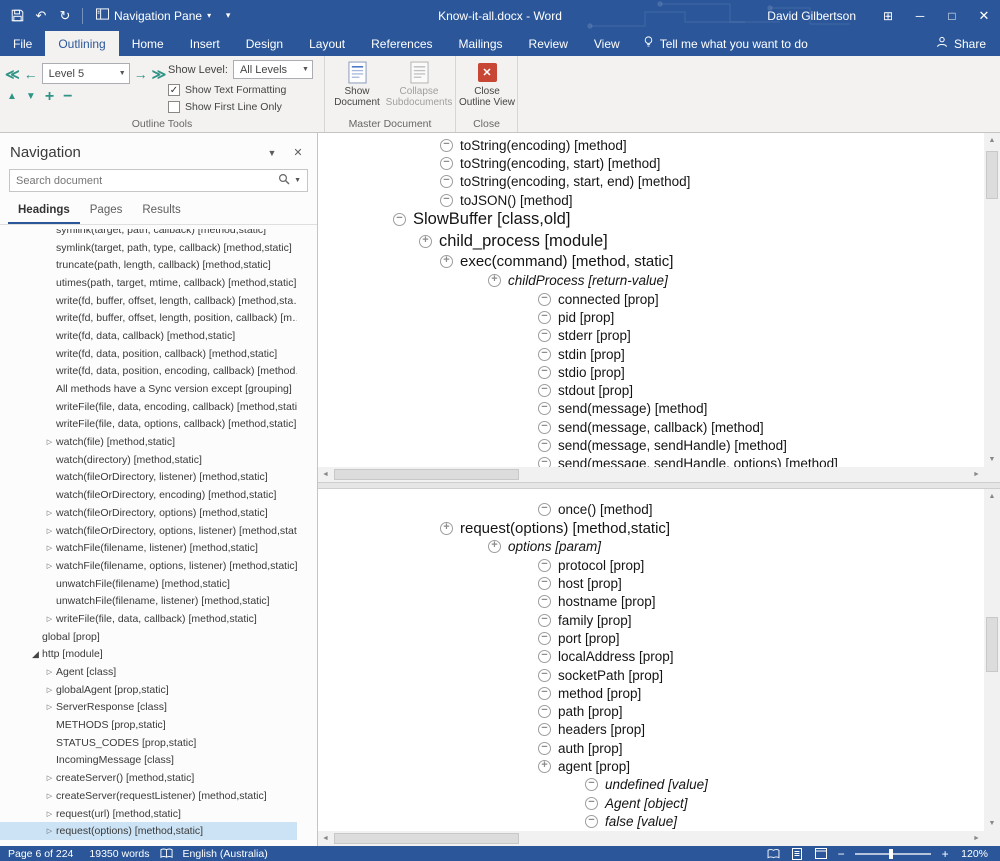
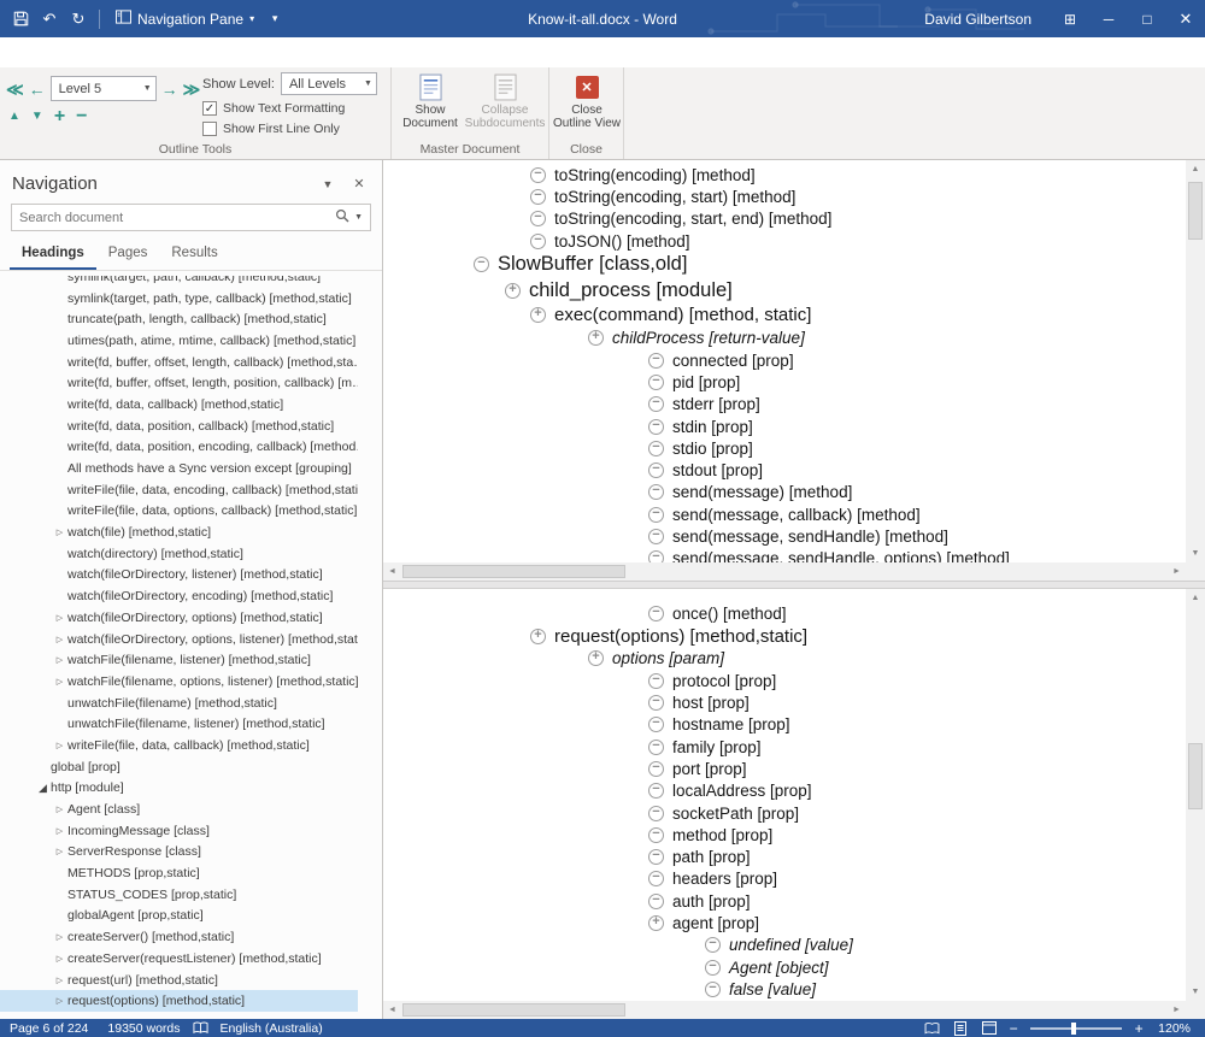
  ↶
  ↻
  Navigation Pane
  ▾
  ▾
  Know-it-all.docx - Word
  David Gilbertson
  ⊞
  ─
  □
  ✕
- File
- Outlining
- Home
- Insert
- Design
- Layout
- References
- Mailings
- Review
- View
- Tell me what you want to do
- Share
  ≪
  ←
  Level 5
  →
  ≫
  ▲
  ▼
  +
  −
  Show Level:
  All Levels
  ✓
  Show Text Formatting
  Show First Line Only
  Outline Tools
  Show Document
  Collapse Subdocuments
  Master Document
  ✕
  Close Outline View
  Close
  Navigation
  ▼
  ✕
  Search document
  Headings
  Pages
  Results
  symlink(target, path, callback) [method,static]
  symlink(target, path, type, callback) [method,static]
  truncate(path, length, callback) [method,static]
- utimes(path, target, mtime, callback) [method,static]
+ utimes(path, atime, mtime, callback) [method,static]
  write(fd, buffer, offset, length, callback) [method,sta
  write(fd, buffer, offset, length, position, callback) [m
  write(fd, data, callback) [method,static]
  write(fd, data, position, callback) [method,static]
  write(fd, data, position, encoding, callback) [method
  All methods have a Sync version except [grouping]
  writeFile(file, data, encoding, callback) [method,stati
  writeFile(file, data, options, callback) [method,static]
  watch(file) [method,static]
  watch(directory) [method,static]
  watch(fileOrDirectory, listener) [method,static]
  watch(fileOrDirectory, encoding) [method,static]
  watch(fileOrDirectory, options) [method,static]
  watch(fileOrDirectory, options, listener) [method,stat
  watchFile(filename, listener) [method,static]
  watchFile(filename, options, listener) [method,static]
  unwatchFile(filename) [method,static]
  unwatchFile(filename, listener) [method,static]
  writeFile(file, data, callback) [method,static]
  global [prop]
  ◢
  http [module]
  Agent [class]
- globalAgent [prop,static]
+ IncomingMessage [class]
  ServerResponse [class]
  METHODS [prop,static]
  STATUS_CODES [prop,static]
- IncomingMessage [class]
+ globalAgent [prop,static]
  createServer() [method,static]
  createServer(requestListener) [method,static]
  request(url) [method,static]
  request(options) [method,static]
  −
  toString(encoding) [method]
  −
  toString(encoding, start) [method]
  −
  toString(encoding, start, end) [method]
  −
  toJSON() [method]
  −
  SlowBuffer [class,old]
  +
  child_process [module]
  +
  exec(command) [method, static]
  +
  childProcess [return-value]
  −
  connected [prop]
  −
  pid [prop]
  −
  stderr [prop]
  −
  stdin [prop]
  −
  stdio [prop]
  −
  stdout [prop]
  −
  send(message) [method]
  −
  send(message, callback) [method]
  −
  send(message, sendHandle) [method]
  −
  send(message, sendHandle, options) [method]
  −
  once() [method]
  +
  request(options) [method,static]
  +
  options [param]
  −
  protocol [prop]
  −
  host [prop]
  −
  hostname [prop]
  −
  family [prop]
  −
  port [prop]
  −
  localAddress [prop]
  −
  socketPath [prop]
  −
  method [prop]
  −
  path [prop]
  −
  headers [prop]
  −
  auth [prop]
  +
  agent [prop]
  −
  undefined [value]
  −
  Agent [object]
  −
  false [value]
  Page 6 of 224
  19350 words
  English (Australia)
  −
  +
  120%
